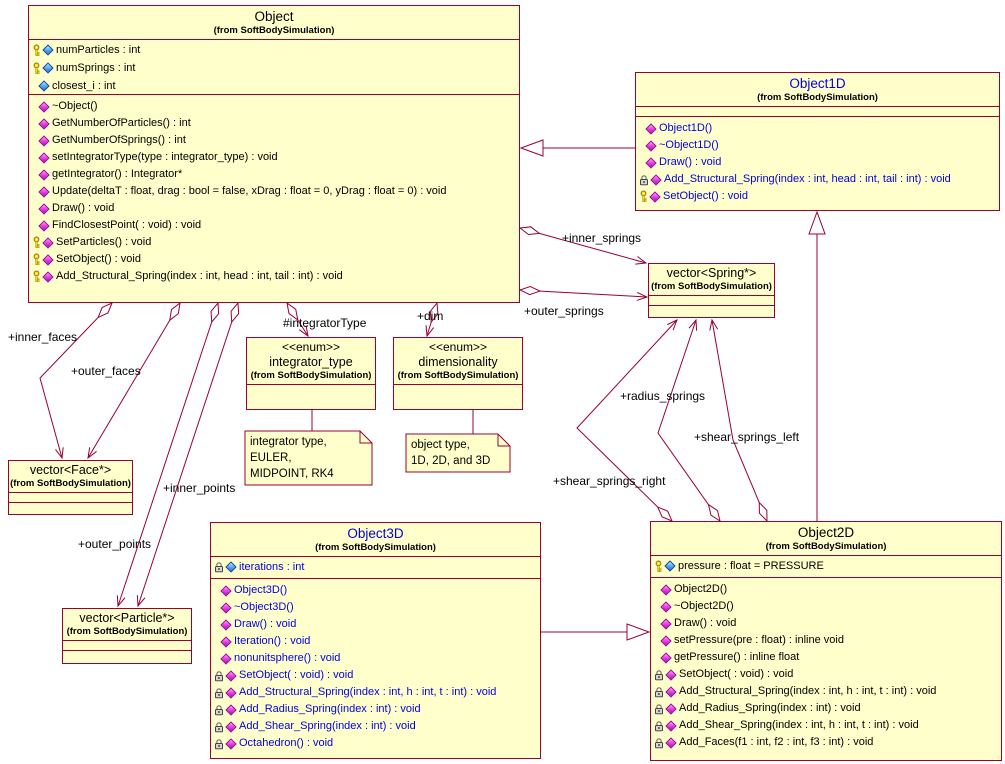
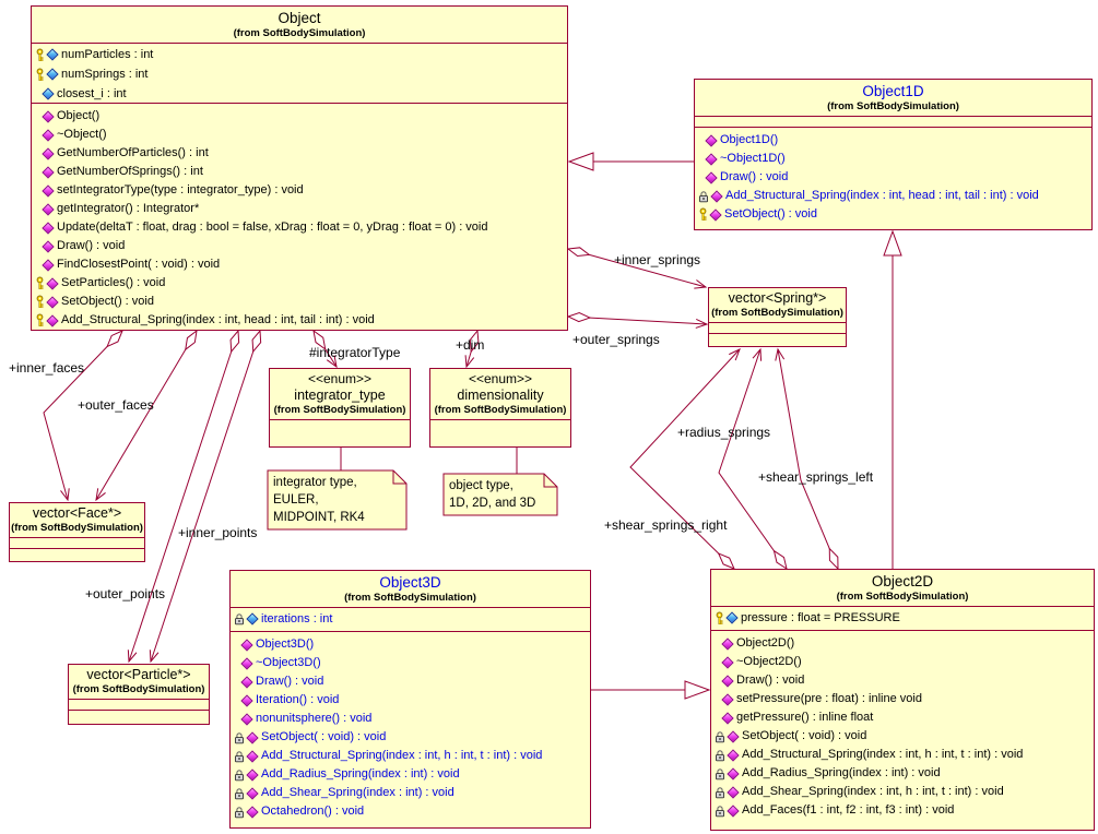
  Object
  (from SoftBodySimulation)
  numParticles : int
  numSprings : int
  closest_i : int
+ Object()
  ~Object()
  GetNumberOfParticles() : int
  GetNumberOfSprings() : int
  setIntegratorType(type : integrator_type) : void
  getIntegrator() : Integrator*
  Update(deltaT : float, drag : bool = false, xDrag : float = 0, yDrag : float = 0) : void
  Draw() : void
  FindClosestPoint( : void) : void
  SetParticles() : void
  SetObject() : void
  Add_Structural_Spring(index : int, head : int, tail : int) : void
  Object1D
  (from SoftBodySimulation)
  Object1D()
  ~Object1D()
  Draw() : void
  Add_Structural_Spring(index : int, head : int, tail : int) : void
  SetObject() : void
  vector<Spring*>
  (from SoftBodySimulation)
  vector<Face*>
  (from SoftBodySimulation)
  vector<Particle*>
  (from SoftBodySimulation)
  <<enum>>
  integrator_type
  (from SoftBodySimulation)
  <<enum>>
  dimensionality
  (from SoftBodySimulation)
  Object3D
  (from SoftBodySimulation)
  iterations : int
  Object3D()
  ~Object3D()
  Draw() : void
  Iteration() : void
  nonunitsphere() : void
  SetObject( : void) : void
  Add_Structural_Spring(index : int, h : int, t : int) : void
  Add_Radius_Spring(index : int) : void
  Add_Shear_Spring(index : int) : void
  Octahedron() : void
  Object2D
  (from SoftBodySimulation)
  pressure : float = PRESSURE
  Object2D()
  ~Object2D()
  Draw() : void
  setPressure(pre : float) : inline void
  getPressure() : inline float
  SetObject( : void) : void
  Add_Structural_Spring(index : int, h : int, t : int) : void
  Add_Radius_Spring(index : int) : void
  Add_Shear_Spring(index : int, h : int, t : int) : void
  Add_Faces(f1 : int, f2 : int, f3 : int) : void
  integrator type,
  EULER,
  MIDPOINT, RK4
  object type,
  1D, 2D, and 3D
  +inner_springs
  +outer_springs
  +inner_faces
  +outer_faces
  +inner_points
  +outer_points
  #integratorType
  +dim
  +radius_springs
  +shear_springs_left
  +shear_springs_right
